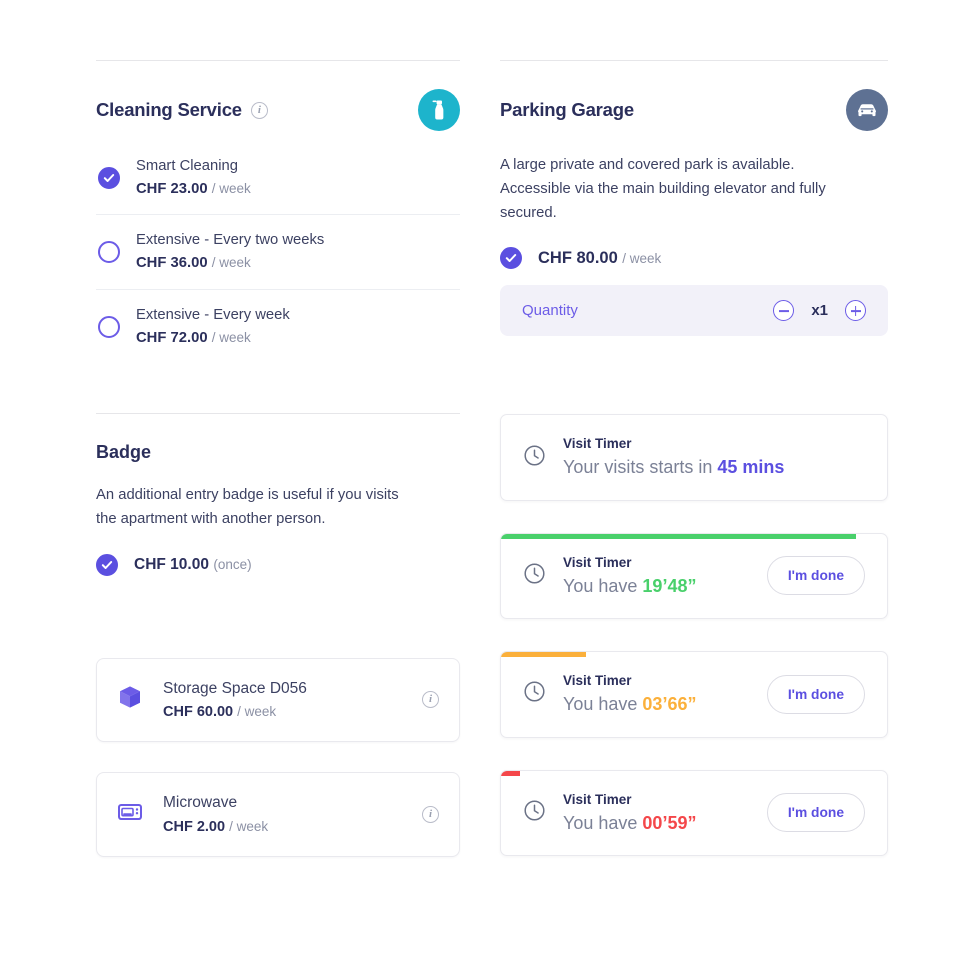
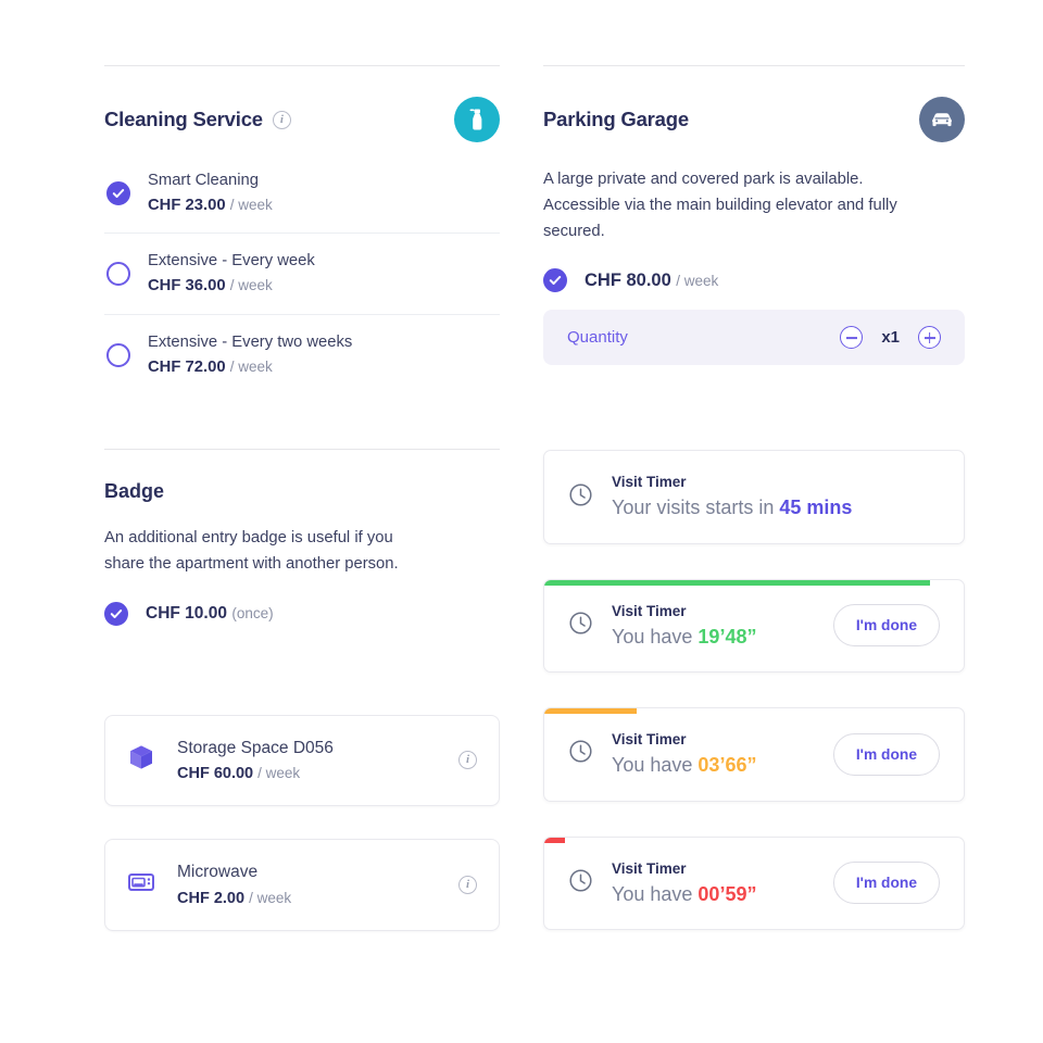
  Cleaning Service
  i
  Smart Cleaning
  CHF 23.00 / week
- Extensive - Every two weeks
+ Extensive - Every week
  CHF 36.00 / week
- Extensive - Every week
+ Extensive - Every two weeks
  CHF 72.00 / week
  Badge
- An additional entry badge is useful if you visits the apartment with another person.
+ An additional entry badge is useful if you share the apartment with another person.
  CHF 10.00 (once)
  Storage Space D056
  CHF 60.00 / week
  i
  Microwave
  CHF 2.00 / week
  i
  Parking Garage
  A large private and covered park is available. Accessible via the main building elevator and fully secured.
  CHF 80.00 / week
  Quantity
  x1
  Visit Timer
  Your visits starts in 45 mins
  Visit Timer
  You have 19’48”
  I'm done
  Visit Timer
  You have 03’66”
  I'm done
  Visit Timer
  You have 00’59”
  I'm done
